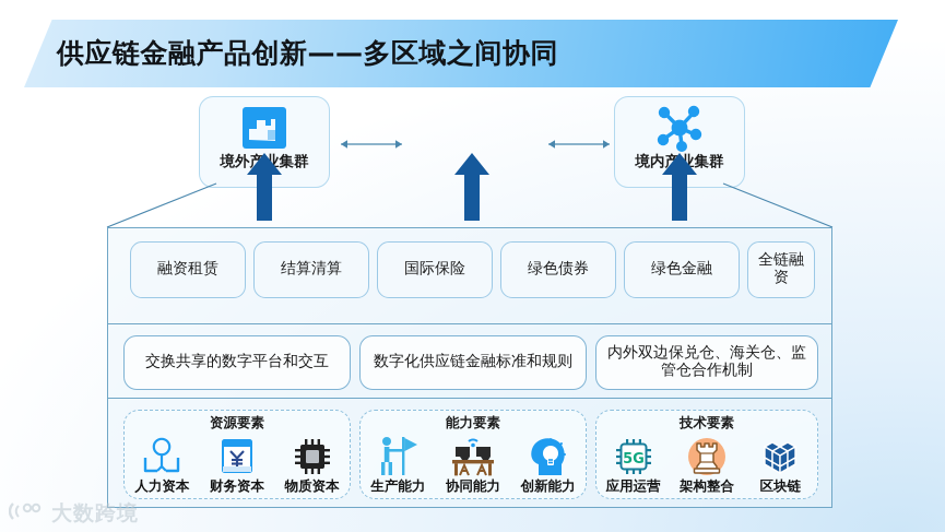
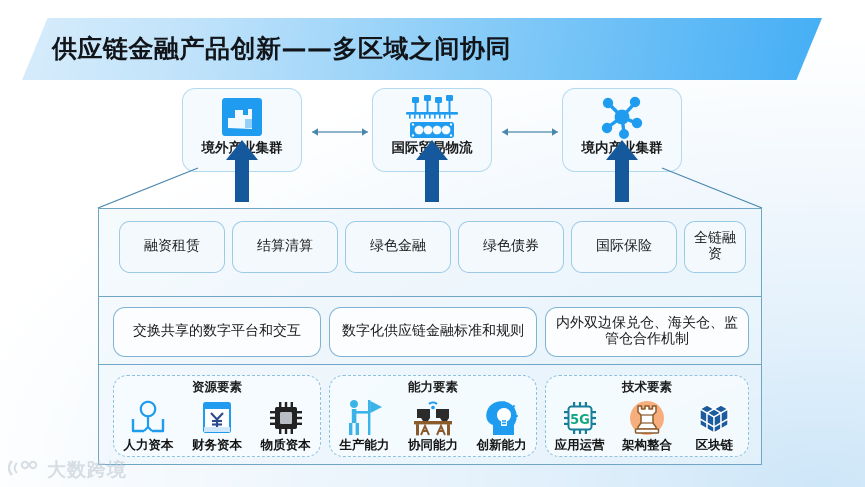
  供应链金融产品创新——多区域之间协同
  境外产业集群
+ 国际贸易物流
  境内产业集群
  融资租赁
  结算清算
- 国际保险
+ 绿色金融
  绿色债券
- 绿色金融
+ 国际保险
  全链融资
  交换共享的数字平台和交互
  数字化供应链金融标准和规则
  内外双边保兑仓、海关仓、监管仓合作机制
  资源要素
  人力资本
  财务资本
  物质资本
  能力要素
  生产能力
  协同能力
  创新能力
  技术要素
  5G
  应用运营
  架构整合
  区块链
  大数跨境
